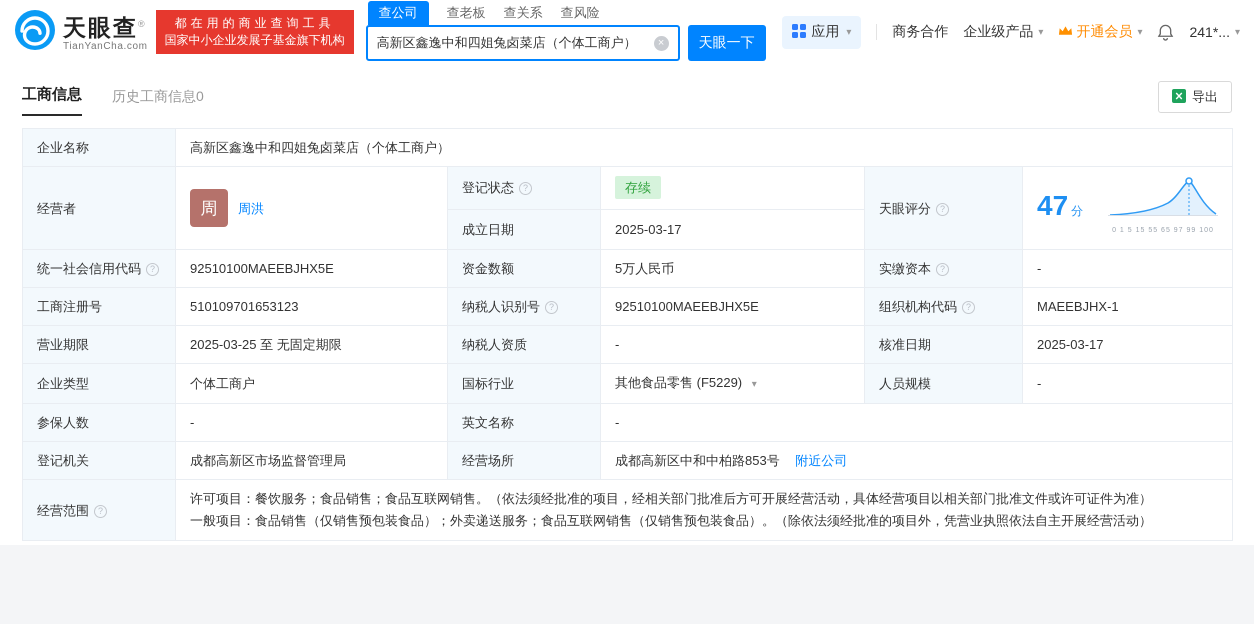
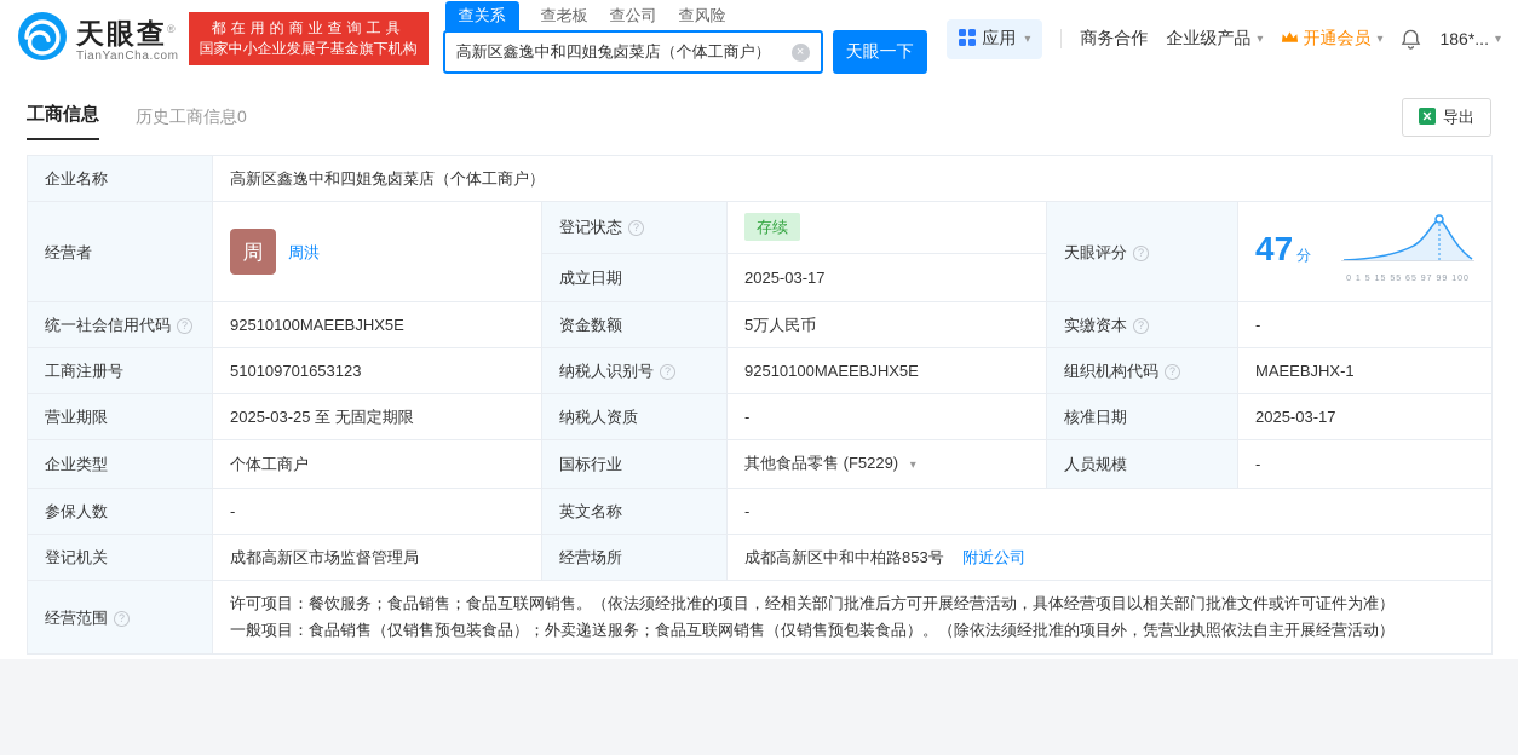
  天眼查®
  TianYanCha.com
  都在用的商业查询工具
  国家中小企业发展子基金旗下机构
- 查公司
+ 查关系
  查老板
- 查关系
+ 查公司
  查风险
  高新区鑫逸中和四姐兔卤菜店（个体工商户）
  ×
  天眼一下
  应用
  ▾
  商务合作
  企业级产品
  ▾
  开通会员
  ▾
- 241*...
+ 186*...
  ▾
  工商信息
  历史工商信息0
  导出
  企业名称	高新区鑫逸中和四姐兔卤菜店（个体工商户）
  成立日期	2025-03-17
  统一社会信用代码 ?	92510100MAEEBJHX5E	资金数额	5万人民币	实缴资本 ?	-
  工商注册号	510109701653123	纳税人识别号 ?	92510100MAEEBJHX5E	组织机构代码 ?	MAEEBJHX-1
  营业期限	2025-03-25 至 无固定期限	纳税人资质	-	核准日期	2025-03-17
  企业类型	个体工商户	国标行业	其他食品零售 (F5229) ▾	人员规模	-
  参保人数	-	英文名称	-
  登记机关	成都高新区市场监督管理局	经营场所	成都高新区中和中柏路853号 附近公司
  经营范围 ?	许可项目：餐饮服务；食品销售；食品互联网销售。（依法须经批准的项目，经相关部门批准后方可开展经营活动，具体经营项目以相关部门批准文件或许可证件为准） 一般项目：食品销售（仅销售预包装食品）；外卖递送服务；食品互联网销售（仅销售预包装食品）。（除依法须经批准的项目外，凭营业执照依法自主开展经营活动）
